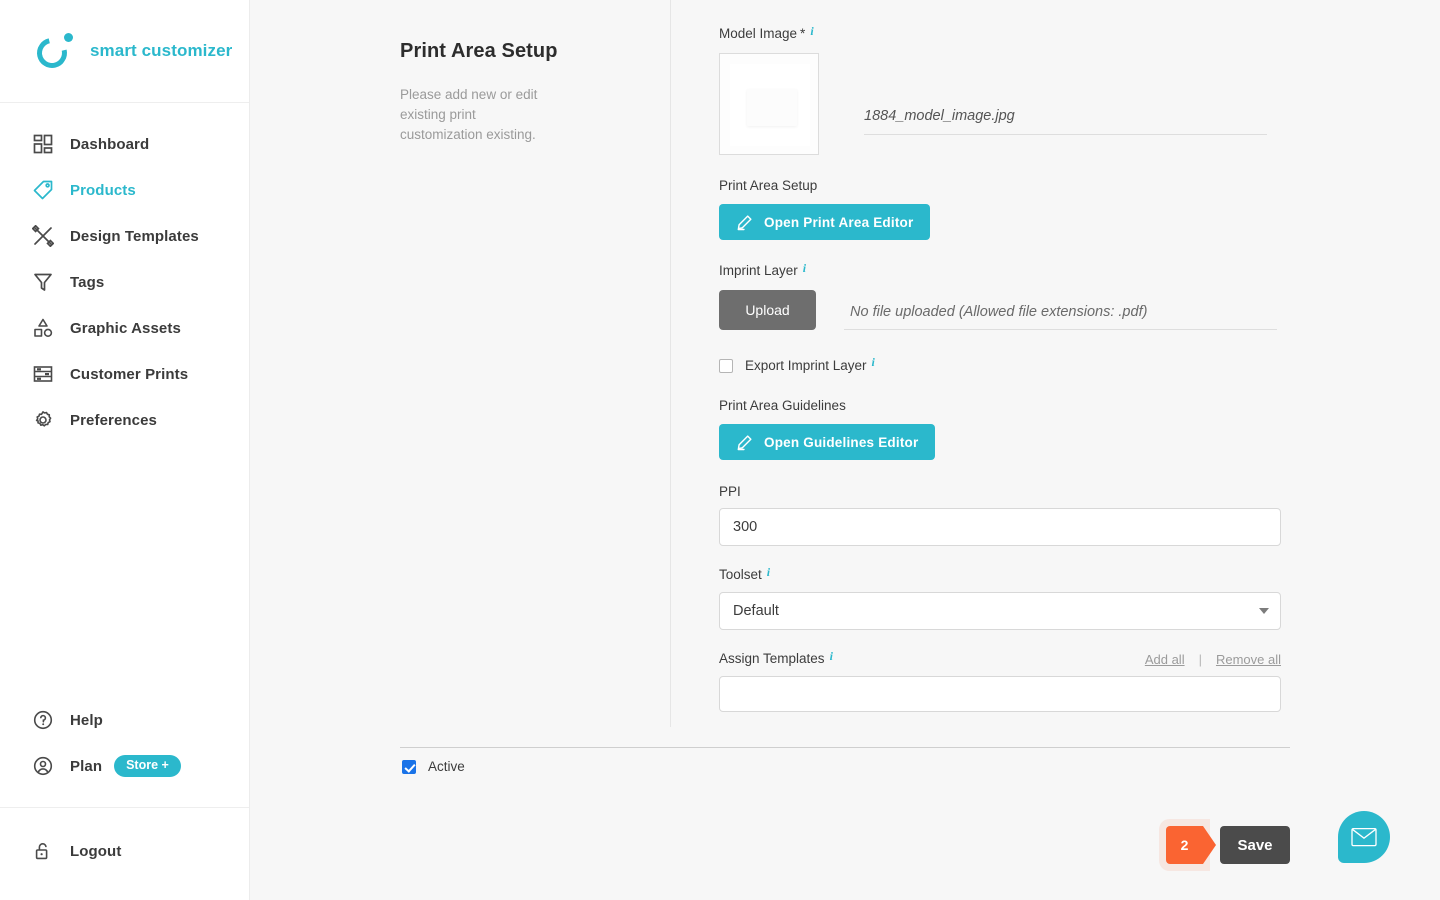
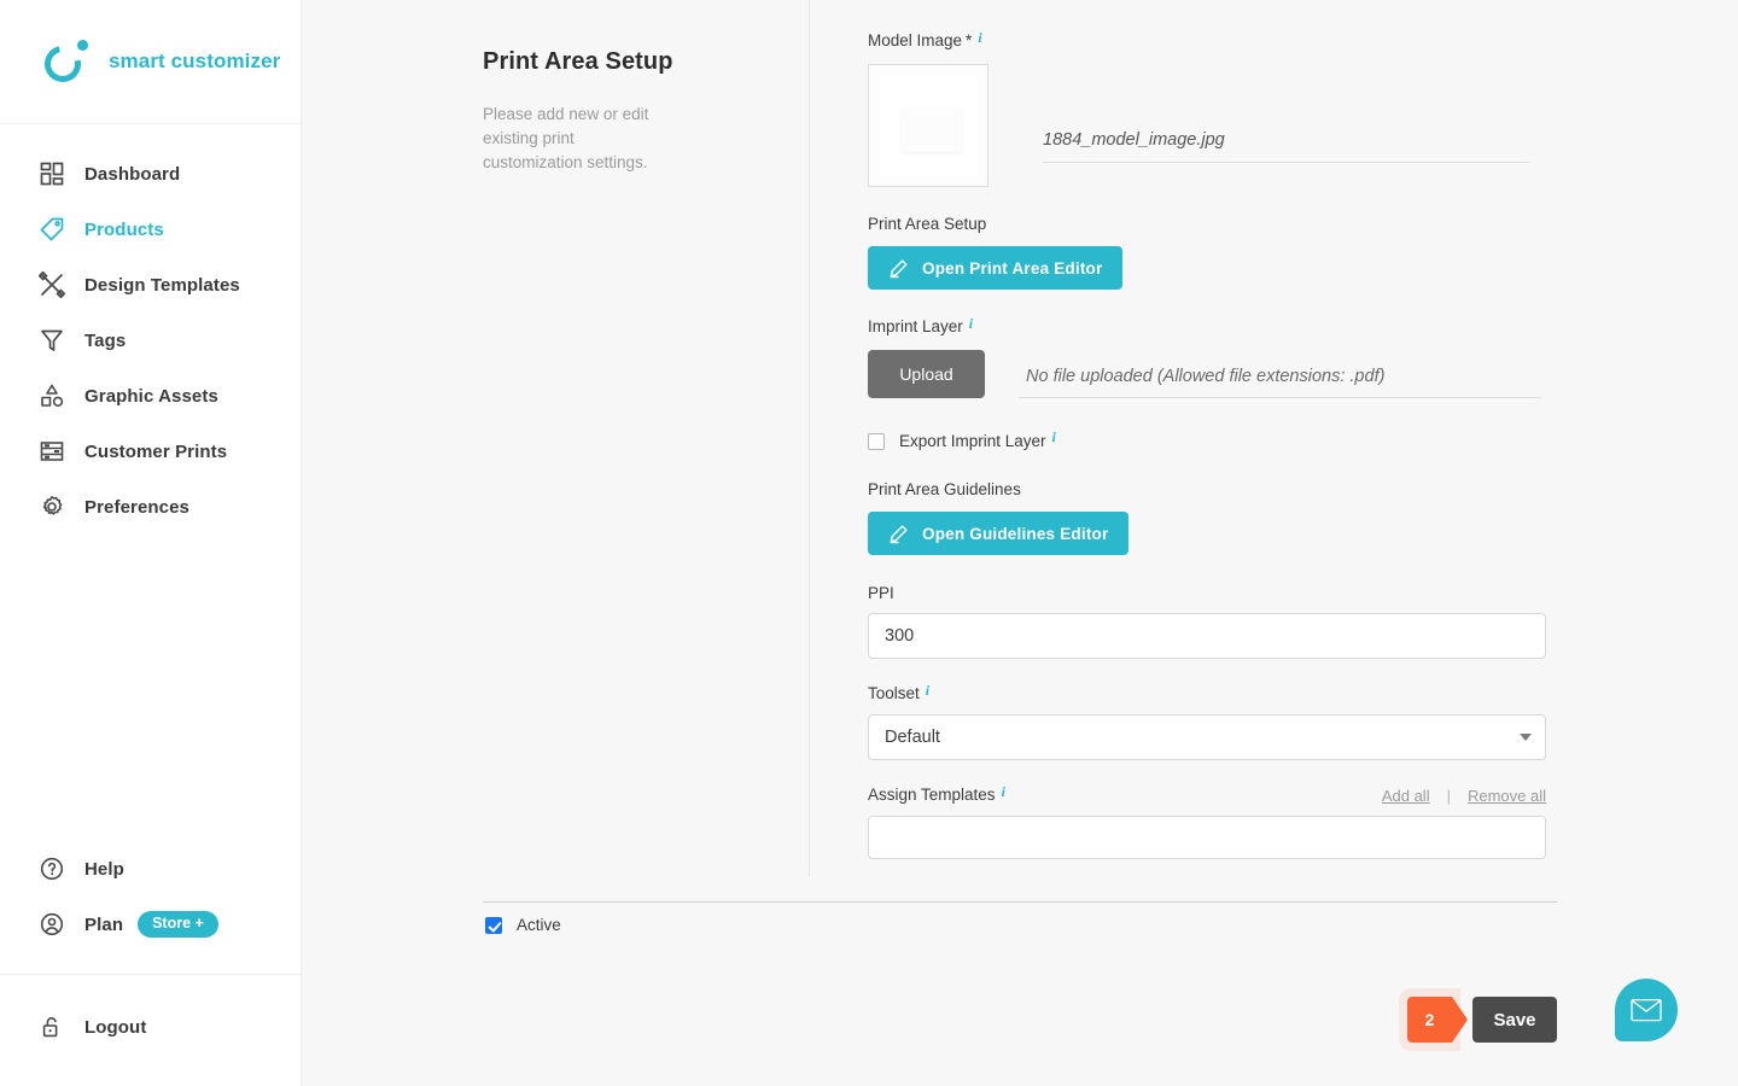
  smart customizer
  Dashboard
  Products
  Design Templates
  Tags
  Graphic Assets
  Customer Prints
  Preferences
  Help
  Plan
  Store +
  Logout
  Print Area Setup
- Please add new or edit existing print customization existing.
+ Please add new or edit existing print customization settings.
  Model Image
  *
  i
  1884_model_image.jpg
  Print Area Setup
  Open Print Area Editor
  Imprint Layer
  i
  Upload
  No file uploaded (Allowed file extensions: .pdf)
  Export Imprint Layer
  i
  Print Area Guidelines
  Open Guidelines Editor
  PPI
  300
  Toolset
  i
  Default
  Assign Templates
  i
  Add all
  |
  Remove all
  Active
  2
  Save
